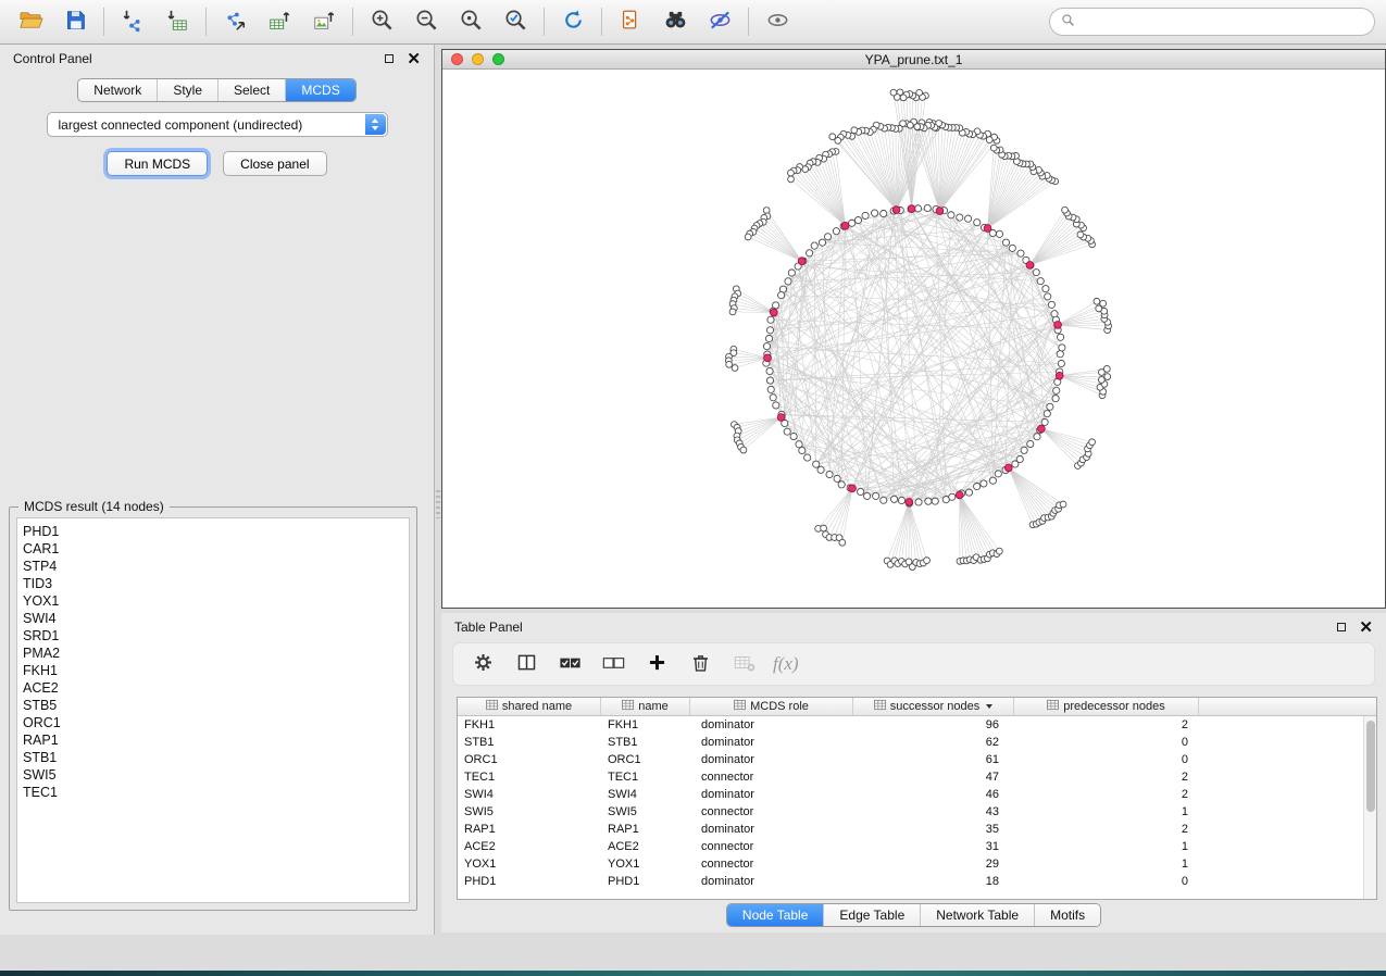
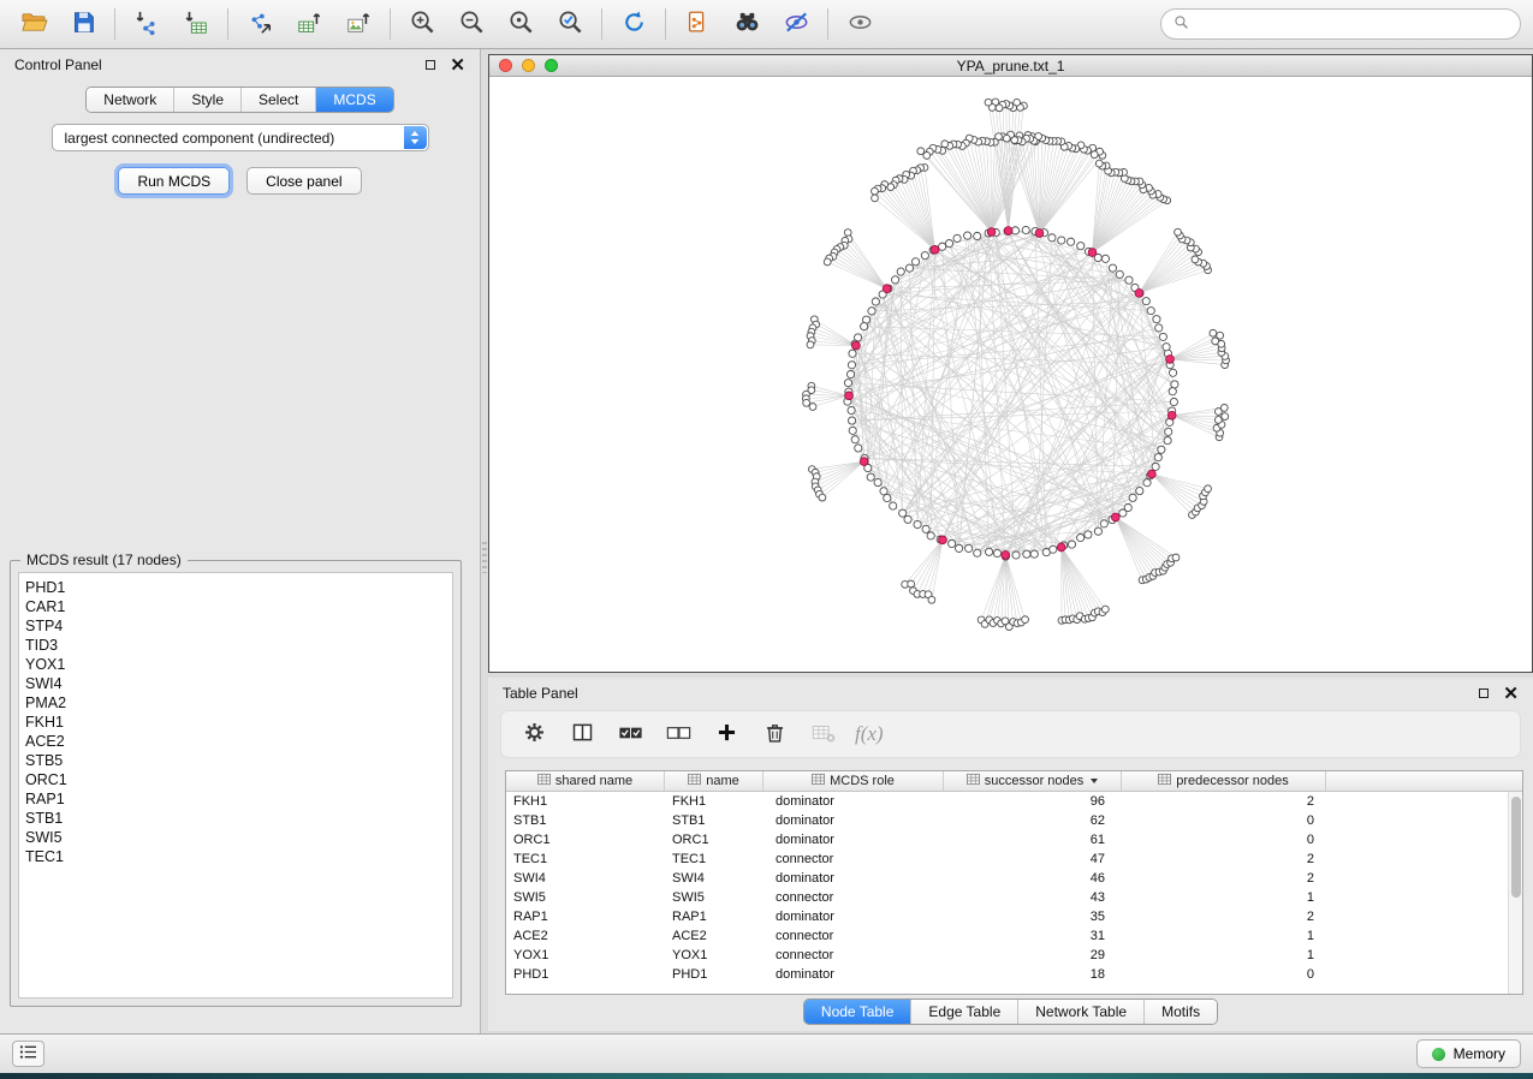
  Control Panel
  ✕
  Network
  Style
  Select
  MCDS
  largest connected component (undirected)
  Run MCDS
  Close panel
- MCDS result (14 nodes)
+ MCDS result (17 nodes)
  PHD1
  CAR1
  STP4
  TID3
  YOX1
  SWI4
- SRD1
  PMA2
  FKH1
  ACE2
  STB5
  ORC1
  RAP1
  STB1
  SWI5
  TEC1
  YPA_prune.txt_1
  Table Panel
  ✕
  f(x)
  shared name
  name
  MCDS role
  successor nodes
  predecessor nodes
  FKH1
  FKH1
  dominator
  96
  2
  STB1
  STB1
  dominator
  62
  0
  ORC1
  ORC1
  dominator
  61
  0
  TEC1
  TEC1
  connector
  47
  2
  SWI4
  SWI4
  dominator
  46
  2
  SWI5
  SWI5
  connector
  43
  1
  RAP1
  RAP1
  dominator
  35
  2
  ACE2
  ACE2
  connector
  31
  1
  YOX1
  YOX1
  connector
  29
  1
  PHD1
  PHD1
  dominator
  18
  0
  Node Table
  Edge Table
  Network Table
  Motifs
+ Memory
